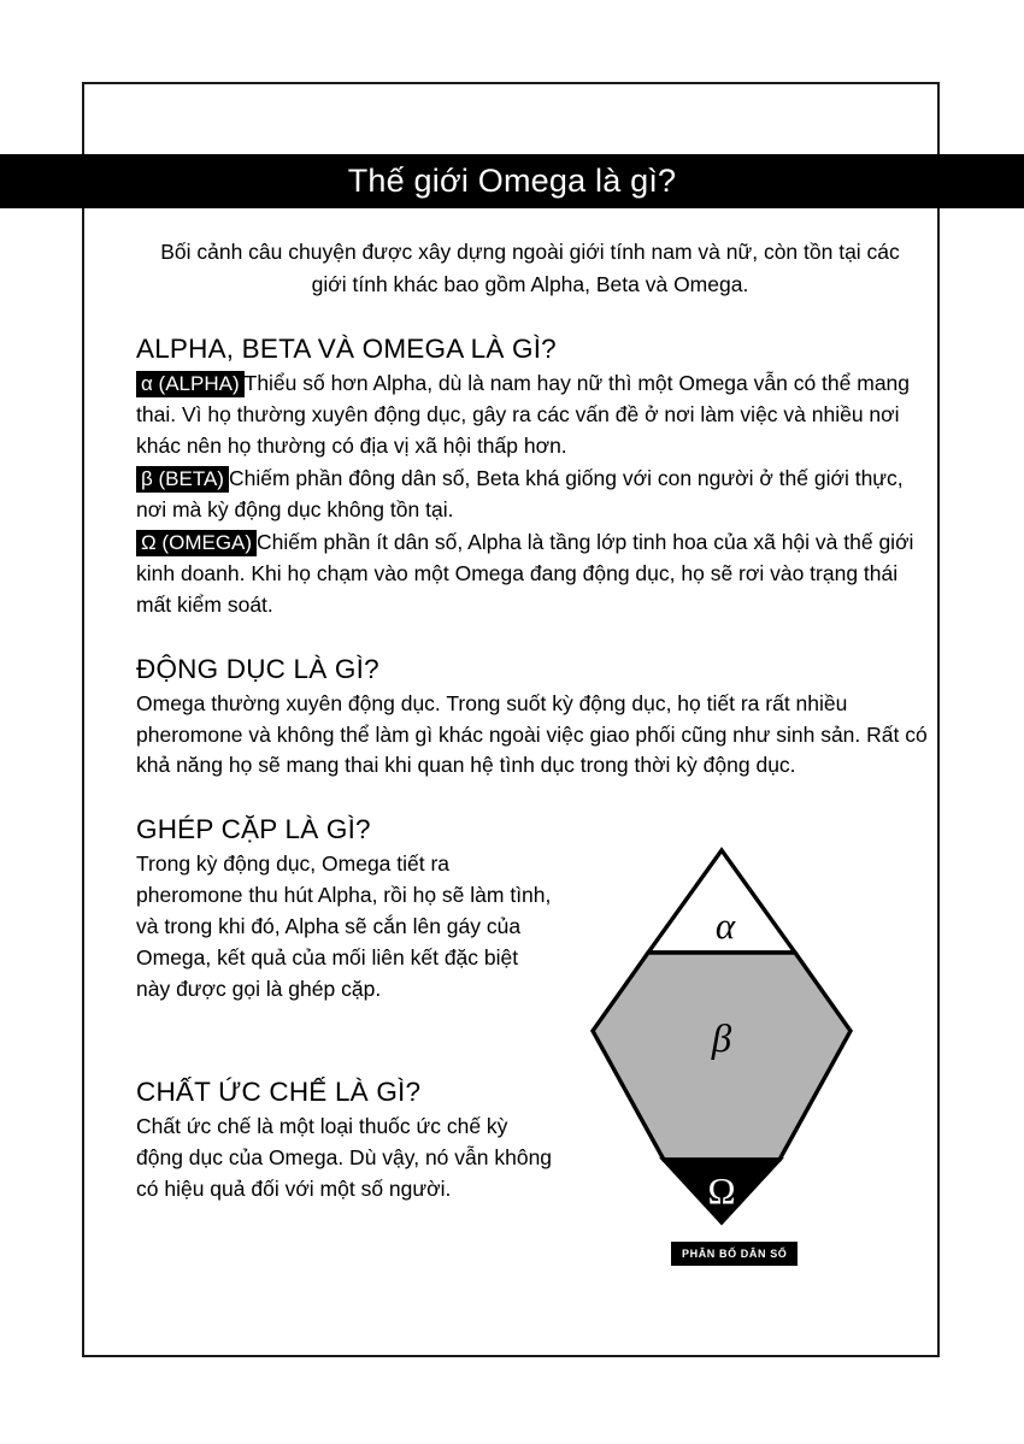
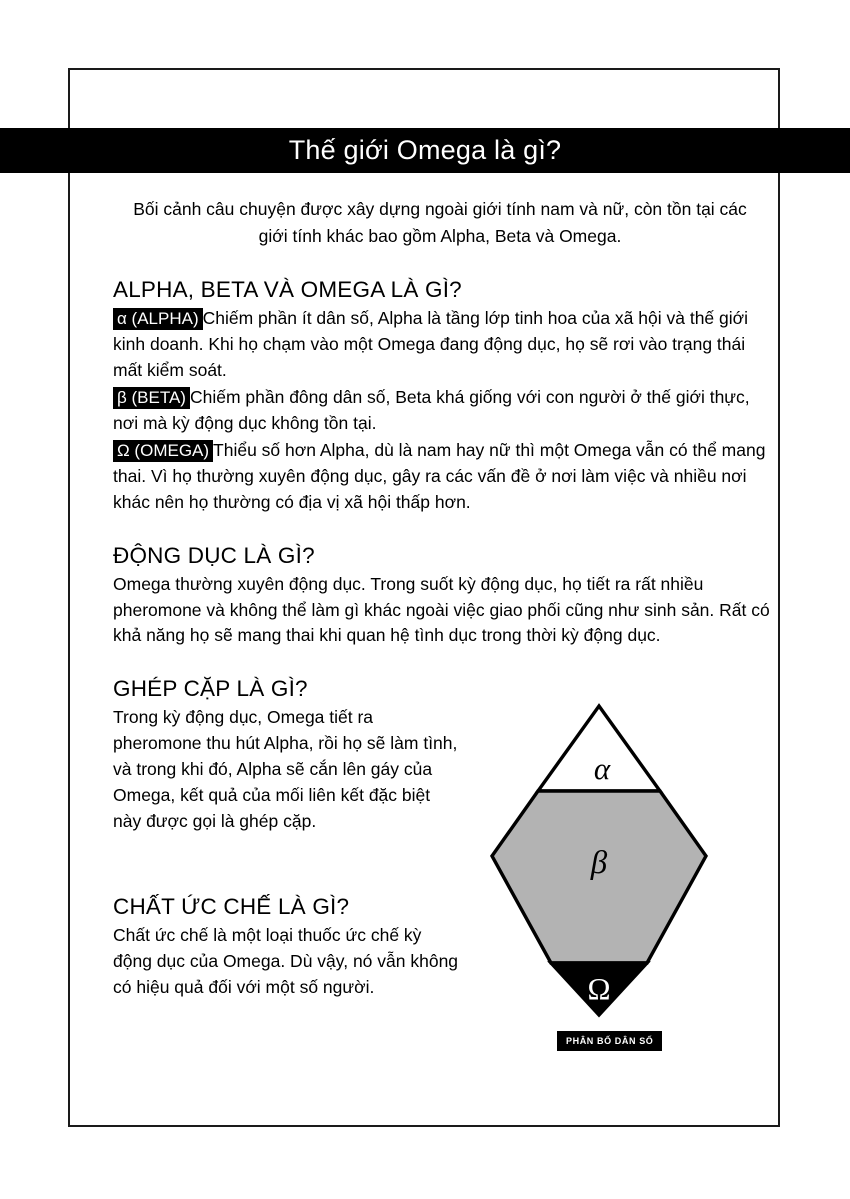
  Thế giới Omega là gì?
  Bối cảnh câu chuyện được xây dựng ngoài giới tính nam và nữ, còn tồn tại các giới tính khác bao gồm Alpha, Beta và Omega.
  ALPHA, BETA VÀ OMEGA LÀ GÌ?
- α (ALPHA) Thiểu số hơn Alpha, dù là nam hay nữ thì một Omega vẫn có thể mang thai. Vì họ thường xuyên động dục, gây ra các vấn đề ở nơi làm việc và nhiều nơi khác nên họ thường có địa vị xã hội thấp hơn.
+ α (ALPHA) Chiếm phần ít dân số, Alpha là tầng lớp tinh hoa của xã hội và thế giới kinh doanh. Khi họ chạm vào một Omega đang động dục, họ sẽ rơi vào trạng thái mất kiểm soát.
  β (BETA) Chiếm phần đông dân số, Beta khá giống với con người ở thế giới thực, nơi mà kỳ động dục không tồn tại.
- Ω (OMEGA) Chiếm phần ít dân số, Alpha là tầng lớp tinh hoa của xã hội và thế giới kinh doanh. Khi họ chạm vào một Omega đang động dục, họ sẽ rơi vào trạng thái mất kiểm soát.
+ Ω (OMEGA) Thiểu số hơn Alpha, dù là nam hay nữ thì một Omega vẫn có thể mang thai. Vì họ thường xuyên động dục, gây ra các vấn đề ở nơi làm việc và nhiều nơi khác nên họ thường có địa vị xã hội thấp hơn.
  ĐỘNG DỤC LÀ GÌ?
  Omega thường xuyên động dục. Trong suốt kỳ động dục, họ tiết ra rất nhiều pheromone và không thể làm gì khác ngoài việc giao phối cũng như sinh sản. Rất có khả năng họ sẽ mang thai khi quan hệ tình dục trong thời kỳ động dục.
  GHÉP CẶP LÀ GÌ?
  Trong kỳ động dục, Omega tiết ra pheromone thu hút Alpha, rồi họ sẽ làm tình, và trong khi đó, Alpha sẽ cắn lên gáy của Omega, kết quả của mối liên kết đặc biệt này được gọi là ghép cặp.
  CHẤT ỨC CHẾ LÀ GÌ?
  Chất ức chế là một loại thuốc ức chế kỳ động dục của Omega. Dù vậy, nó vẫn không có hiệu quả đối với một số người.
  α
  β
  Ω
  PHÂN BỐ DÂN SỐ
